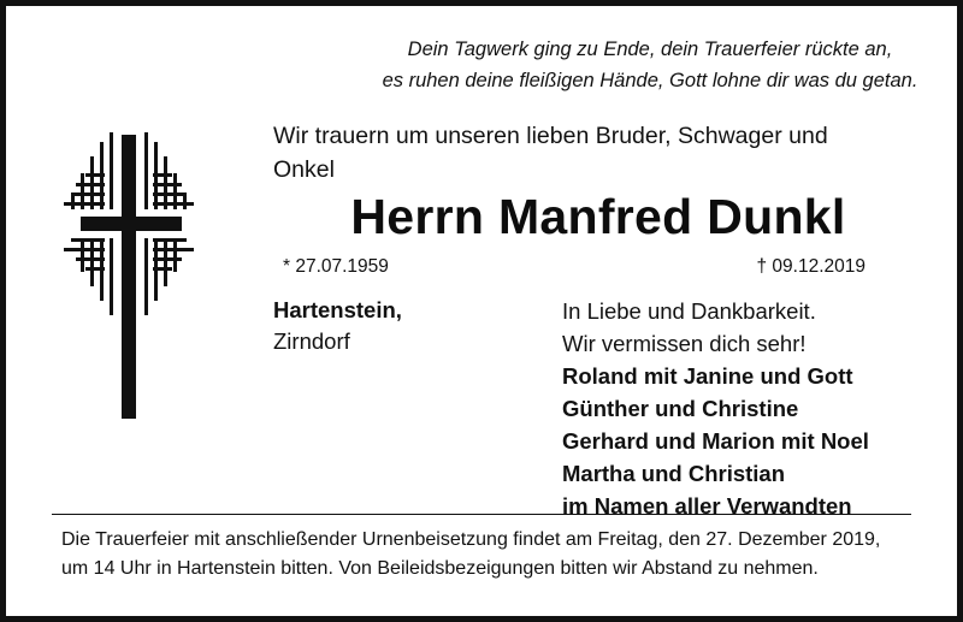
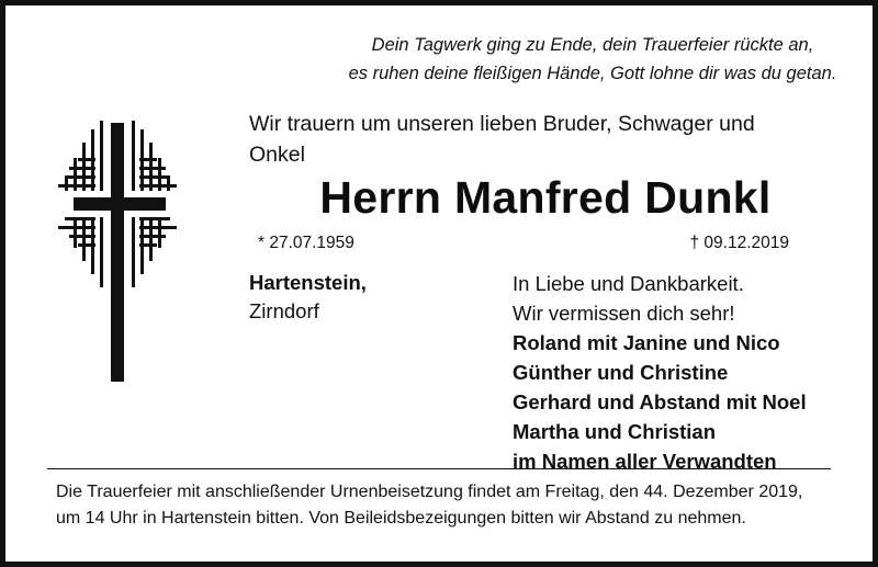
  Dein Tagwerk ging zu Ende, dein Trauerfeier rückte an,
  es ruhen deine fleißigen Hände, Gott lohne dir was du getan.
  Wir trauern um unseren lieben Bruder, Schwager und
  Onkel
  Herrn Manfred Dunkl
  * 27.07.1959
  † 09.12.2019
  Hartenstein,
  Zirndorf
  In Liebe und Dankbarkeit.
  Wir vermissen dich sehr!
- Roland mit Janine und Gott
+ Roland mit Janine und Nico
  Günther und Christine
- Gerhard und Marion mit Noel
+ Gerhard und Abstand mit Noel
  Martha und Christian
  im Namen aller Verwandten
- Die Trauerfeier mit anschließender Urnenbeisetzung findet am Freitag, den 27. Dezember 2019,
+ Die Trauerfeier mit anschließender Urnenbeisetzung findet am Freitag, den 44. Dezember 2019,
  um 14 Uhr in Hartenstein bitten. Von Beileidsbezeigungen bitten wir Abstand zu nehmen.
